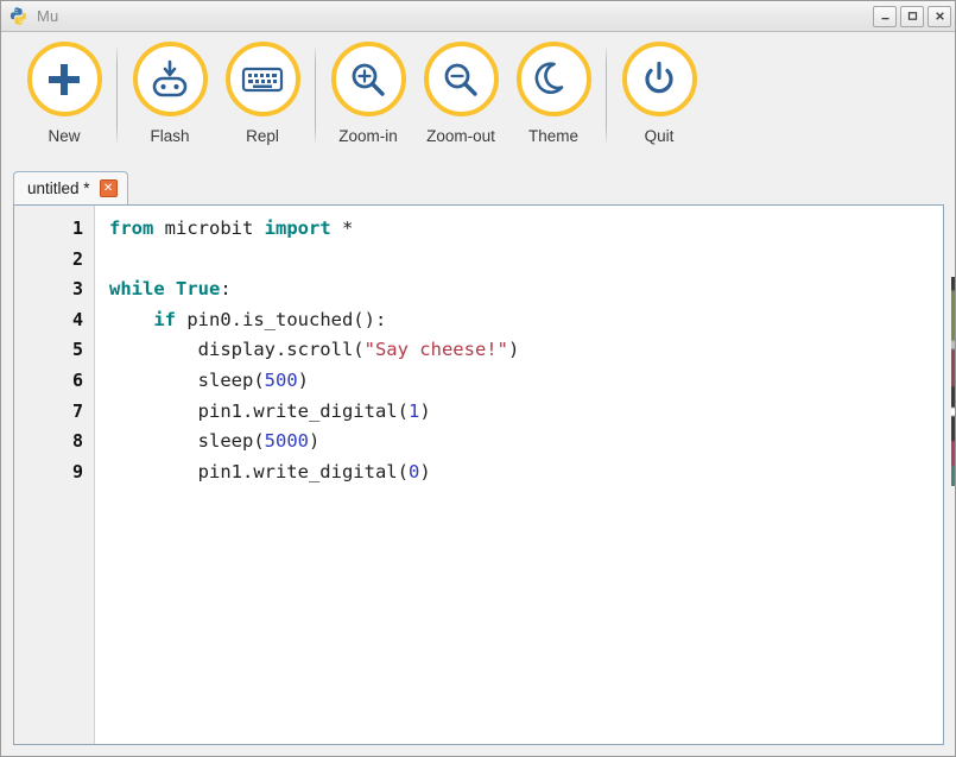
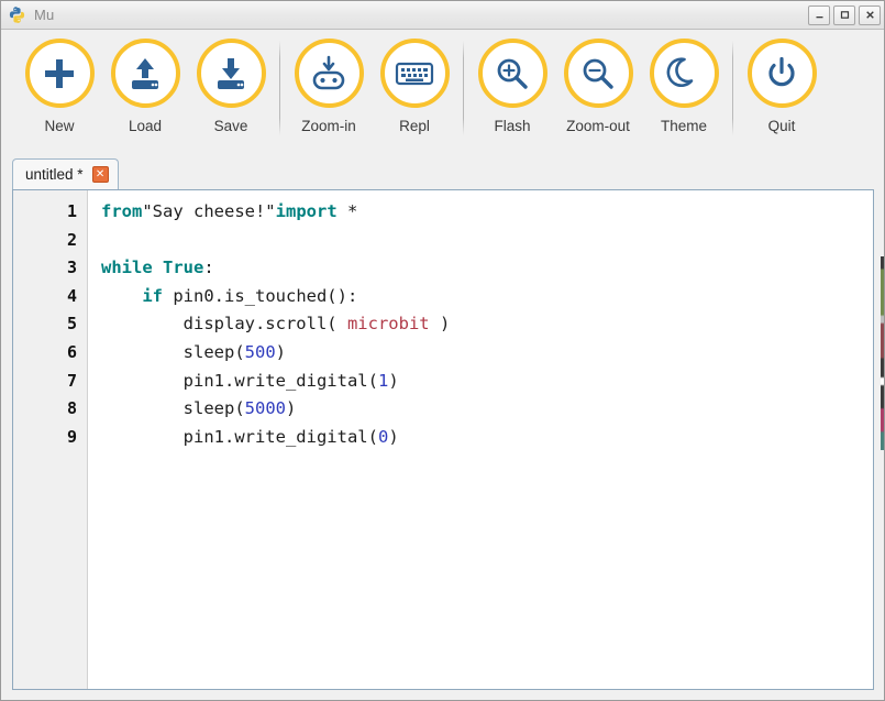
  Mu
  New
+ Load
+ Save
- Flash
+ Zoom-in
  Repl
- Zoom-in
+ Flash
  Zoom-out
  Theme
  Quit
  untitled *
  ✕
  1
  2
  3
  4
  5
  6
  7
  8
  9
- from microbit import *
+ from"Say cheese!"import *
  while True:
  if pin0.is_touched():
- display.scroll("Say cheese!")
+ display.scroll( microbit )
  sleep(500)
  pin1.write_digital(1)
  sleep(5000)
  pin1.write_digital(0)
